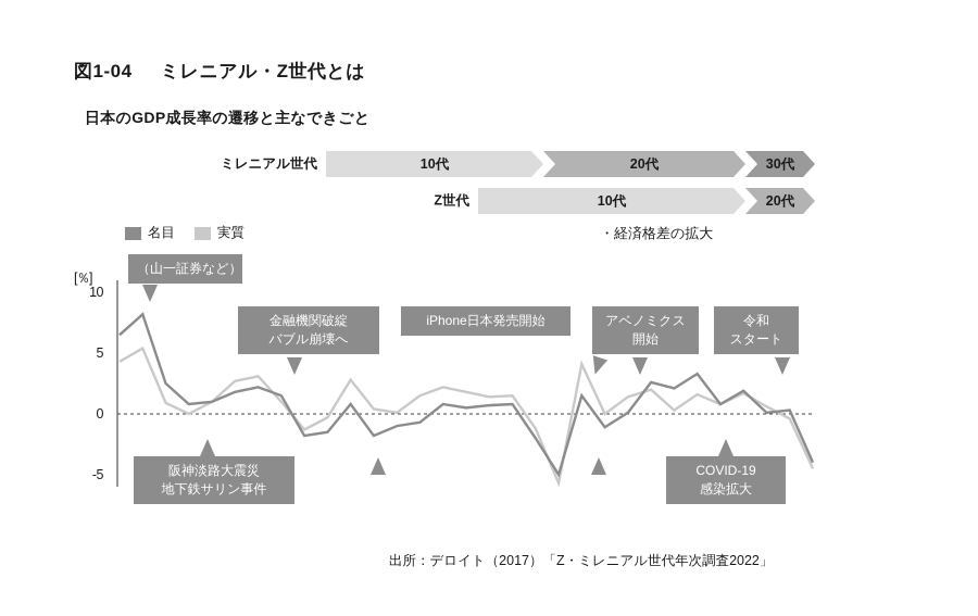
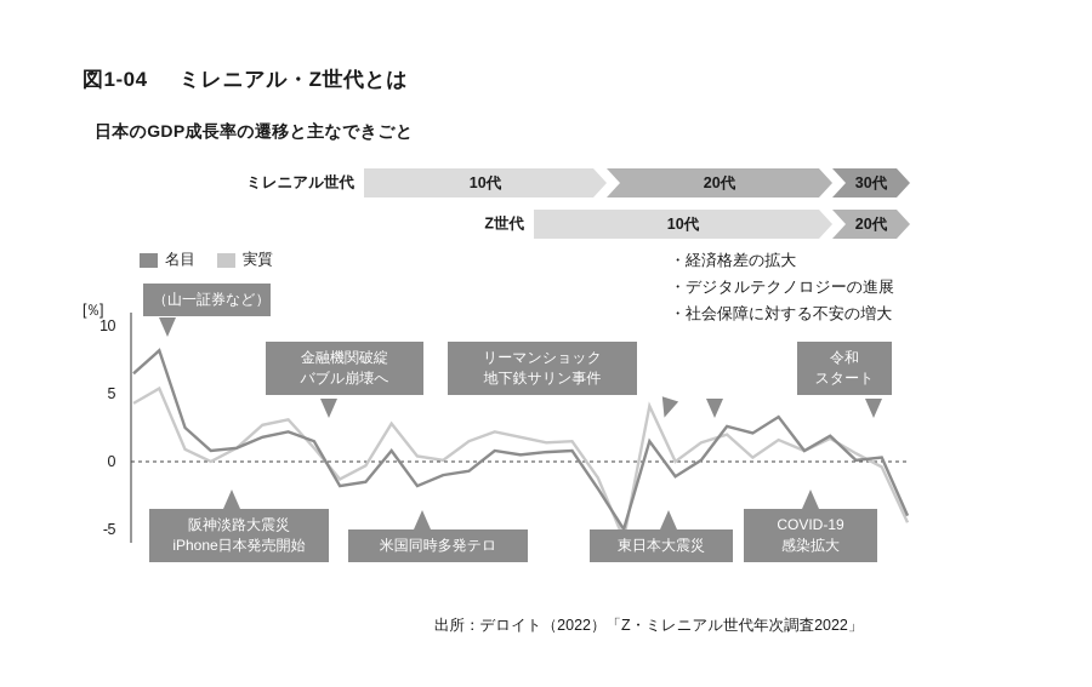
  図1-04 ミレニアル・Z世代とは
  日本のGDP成長率の遷移と主なできごと
  ミレニアル世代
  10代
  20代
  30代
  Z世代
  10代
  20代
  名目
  実質
  ・経済格差の拡大
+ ・デジタルテクノロジーの進展
+ ・社会保障に対する不安の増大
  [％]
  10
  5
  0
  -5
  （山一証券など）
  金融機関破綻
  バブル崩壊へ
+ リーマンショック
- iPhone日本発売開始
+ 地下鉄サリン事件
- アベノミクス
- 開始
  令和
  スタート
  阪神淡路大震災
- 地下鉄サリン事件
+ iPhone日本発売開始
+ 米国同時多発テロ
+ 東日本大震災
  COVID-19
  感染拡大
- 出所：デロイト（2017）「Z・ミレニアル世代年次調査2022」
+ 出所：デロイト（2022）「Z・ミレニアル世代年次調査2022」
